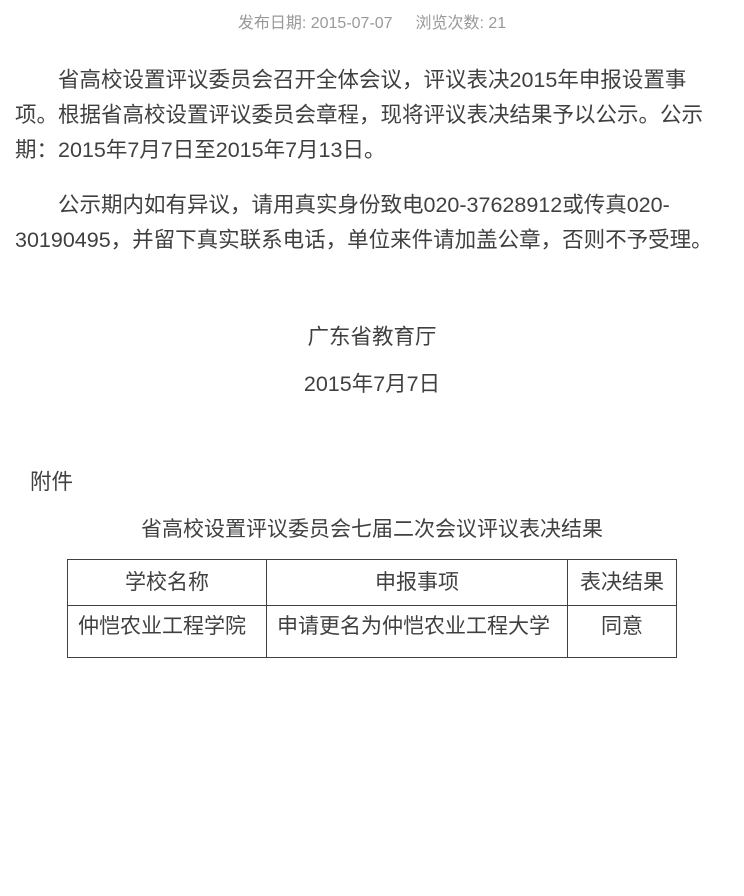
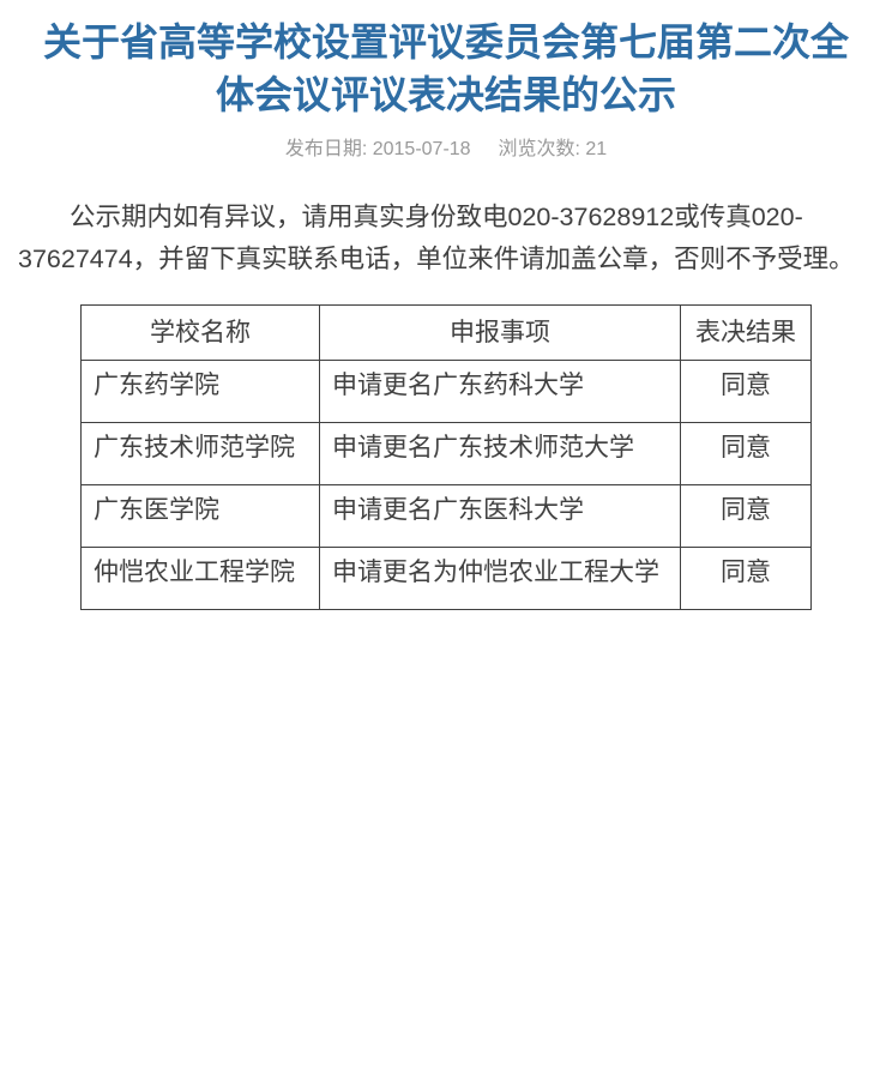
+ 关于省高等学校设置评议委员会第七届第二次全体会议评议表决结果的公示
- 发布日期: 2015-07-07 浏览次数: 21
+ 发布日期: 2015-07-18 浏览次数: 21
- 省高校设置评议委员会召开全体会议，评议表决2015年申报设置事项。根据省高校设置评议委员会章程，现将评议表决结果予以公示。公示期：2015年7月7日至2015年7月13日。
- 公示期内如有异议，请用真实身份致电020-37628912或传真020-30190495，并留下真实联系电话，单位来件请加盖公章，否则不予受理。
+ 公示期内如有异议，请用真实身份致电020-37628912或传真020-37627474，并留下真实联系电话，单位来件请加盖公章，否则不予受理。
- 广东省教育厅
- 2015年7月7日
- 附件
- 省高校设置评议委员会七届二次会议评议表决结果
  学校名称	申报事项	表决结果
+ 广东药学院	申请更名广东药科大学	同意
+ 广东技术师范学院	申请更名广东技术师范大学	同意
+ 广东医学院	申请更名广东医科大学	同意
  仲恺农业工程学院	申请更名为仲恺农业工程大学	同意
